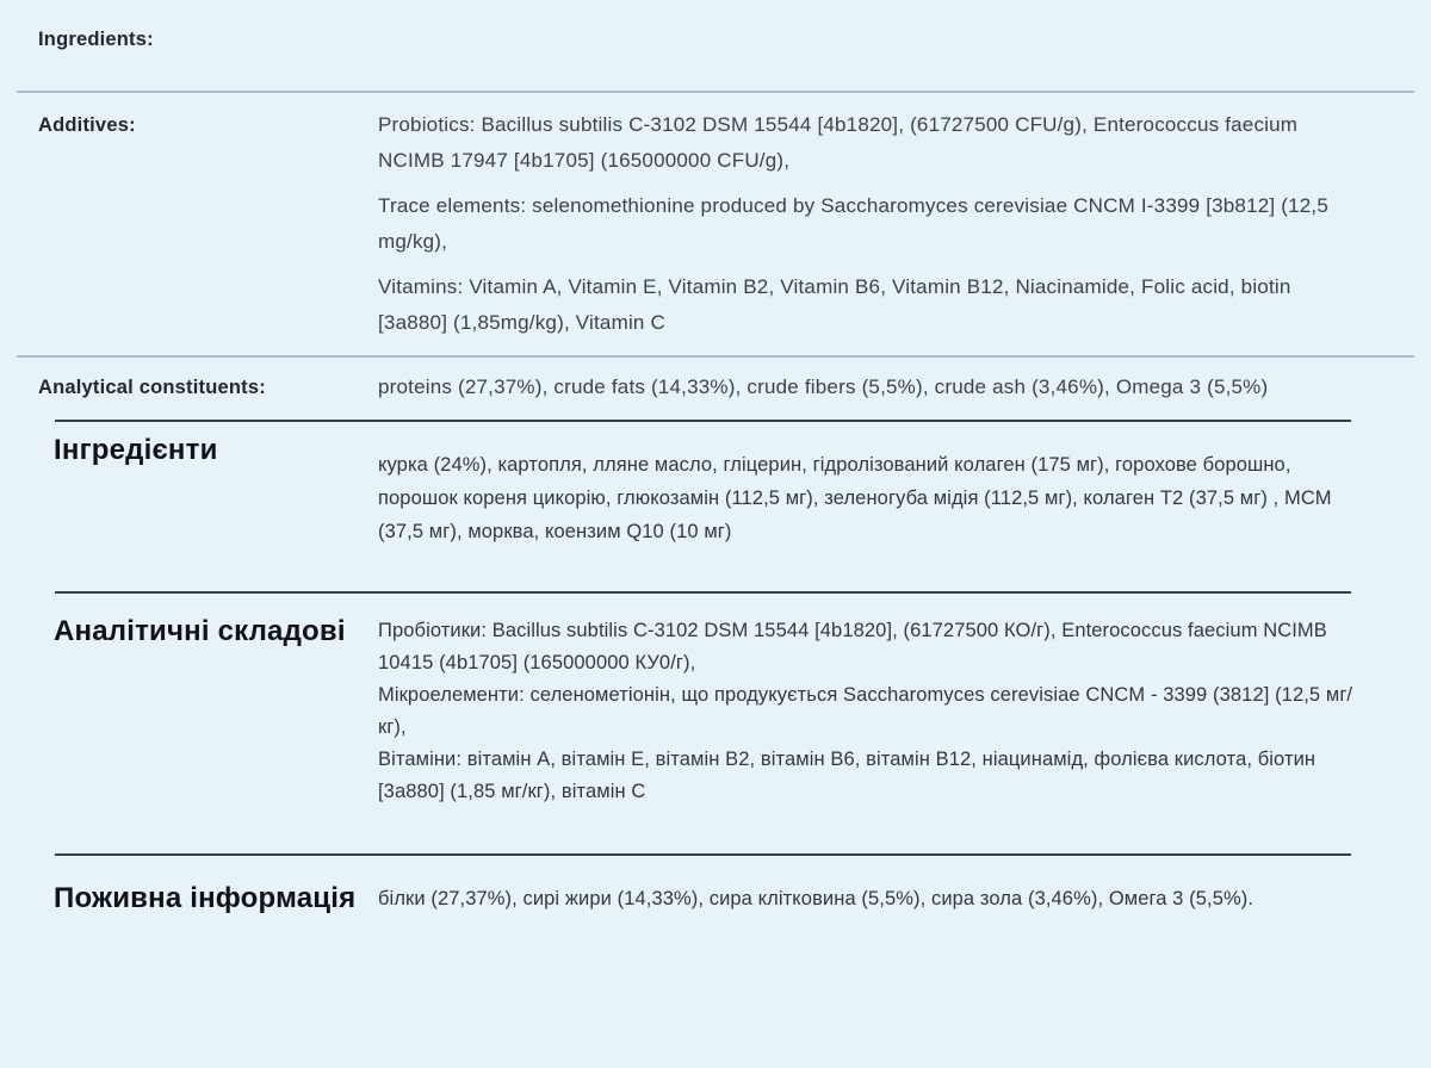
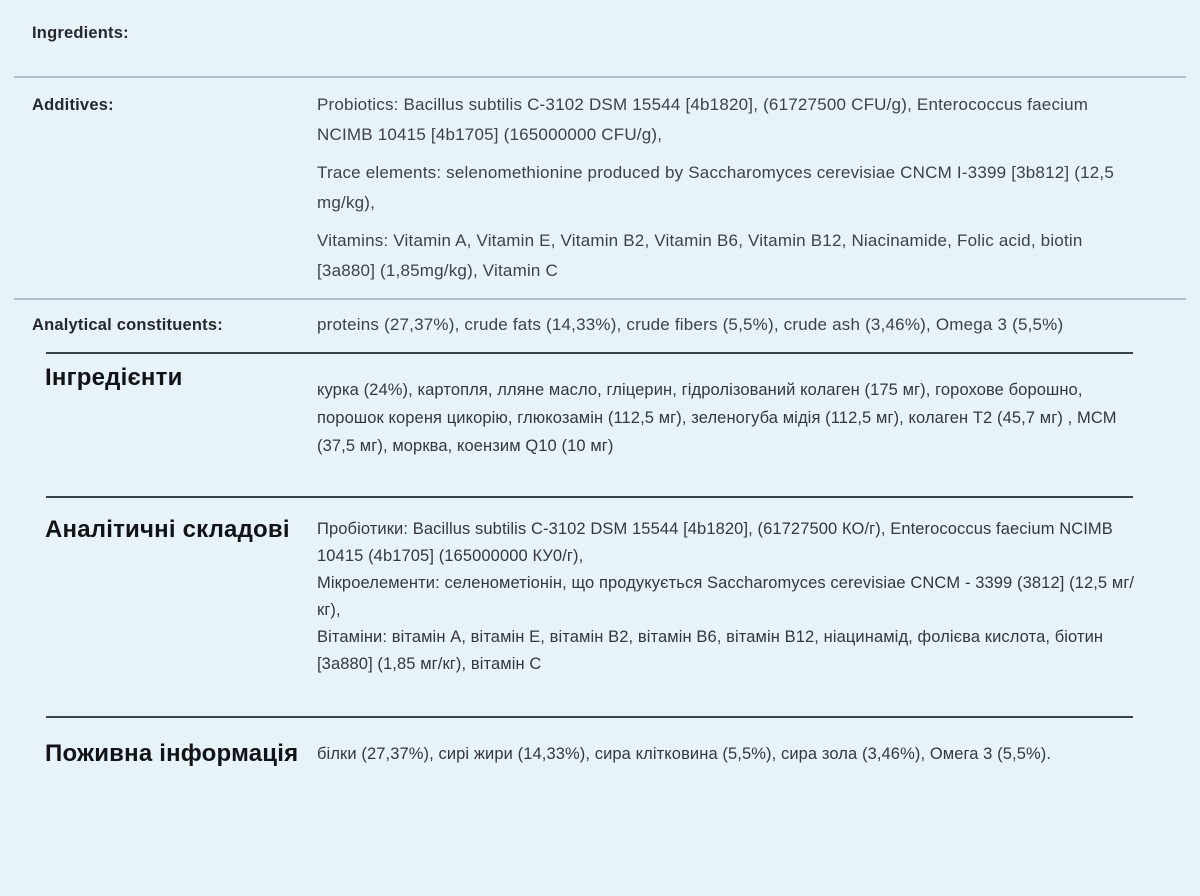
  Ingredients:
  Additives:
- Probiotics: Bacillus subtilis C-3102 DSM 15544 [4b1820], (61727500 CFU/g), Enterococcus faecium NCIMB 17947 [4b1705] (165000000 CFU/g),
+ Probiotics: Bacillus subtilis C-3102 DSM 15544 [4b1820], (61727500 CFU/g), Enterococcus faecium NCIMB 10415 [4b1705] (165000000 CFU/g),
  Trace elements: selenomethionine produced by Saccharomyces cerevisiae CNCM I-3399 [3b812] (12,5 mg/kg),
  Vitamins: Vitamin A, Vitamin E, Vitamin B2, Vitamin B6, Vitamin B12, Niacinamide, Folic acid, biotin [3a880] (1,85mg/kg), Vitamin C
  Analytical constituents:
  proteins (27,37%), crude fats (14,33%), crude fibers (5,5%), crude ash (3,46%), Omega 3 (5,5%)
  Інгредієнти
- курка (24%), картопля, лляне масло, гліцерин, гідролізований колаген (175 мг), горохове борошно, порошок кореня цикорію, глюкозамін (112,5 мг), зеленогуба мідія (112,5 мг), колаген Т2 (37,5 мг) , МСМ (37,5 мг), морква, коензим Q10 (10 мг)
+ курка (24%), картопля, лляне масло, гліцерин, гідролізований колаген (175 мг), горохове борошно, порошок кореня цикорію, глюкозамін (112,5 мг), зеленогуба мідія (112,5 мг), колаген Т2 (45,7 мг) , МСМ (37,5 мг), морква, коензим Q10 (10 мг)
  Аналітичні складові
  Пробіотики: Bacillus subtilis C-3102 DSM 15544 [4b1820], (61727500 КО/г), Enterococcus faecium NCIMB 10415 (4b1705] (165000000 КУ0/г),
  Мікроелементи: селенометіонін, що продукується Saccharomyces cerevisiae CNCM - 3399 (3812] (12,5 мг/кг),
  Вітаміни: вітамін А, вітамін Е, вітамін В2, вітамін В6, вітамін В12, ніацинамід, фолієва кислота, біотин [3а880] (1,85 мг/кг), вітамін С
  Поживна інформація
  білки (27,37%), сирі жири (14,33%), сира клітковина (5,5%), сира зола (3,46%), Омега 3 (5,5%).
